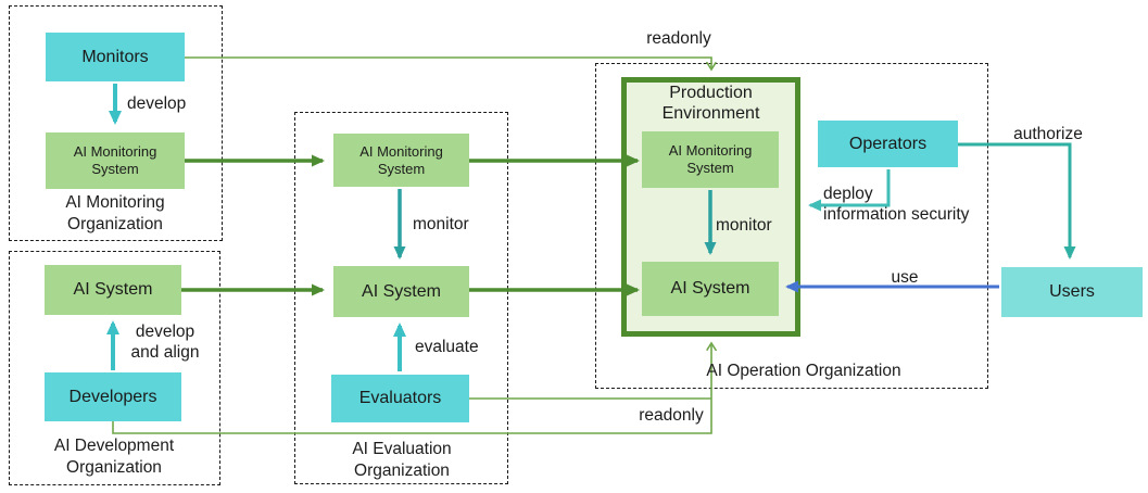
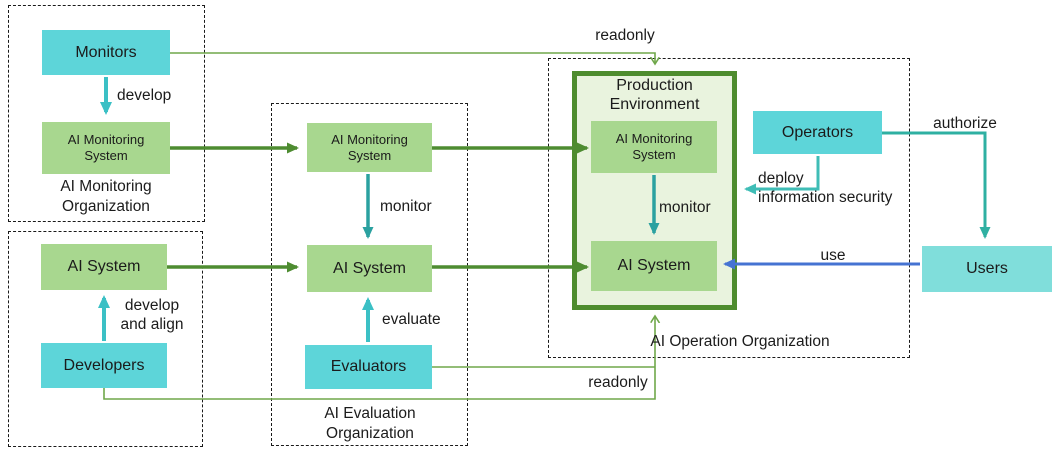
  Production Environment
  Monitors
  AI Monitoring System
  AI System
  Developers
  AI Monitoring System
  AI System
  Evaluators
  AI Monitoring System
  AI System
  Operators
  Users
  develop
  monitor
  monitor
  evaluate
  develop
  and align
  deploy
  information security
  authorize
  use
  readonly
  readonly
  AI Monitoring Organization
- AI Development Organization
  AI Evaluation Organization
  AI Operation Organization
